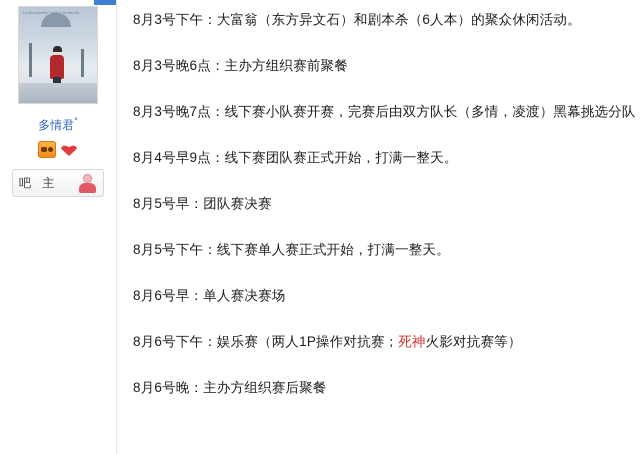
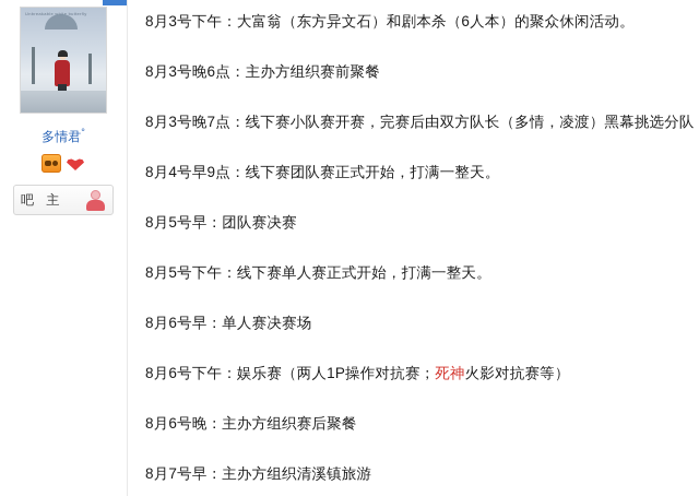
  多情君°
  吧 主
  8月3号下午：大富翁（东方异文石）和剧本杀（6人本）的聚众休闲活动。
  8月3号晚6点：主办方组织赛前聚餐
  8月3号晚7点：线下赛小队赛开赛，完赛后由双方队长（多情，凌渡）黑幕挑选分队
  8月4号早9点：线下赛团队赛正式开始，打满一整天。
  8月5号早：团队赛决赛
  8月5号下午：线下赛单人赛正式开始，打满一整天。
  8月6号早：单人赛决赛场
  8月6号下午：娱乐赛（两人1P操作对抗赛；死神火影对抗赛等）
  8月6号晚：主办方组织赛后聚餐
+ 8月7号早：主办方组织清溪镇旅游
